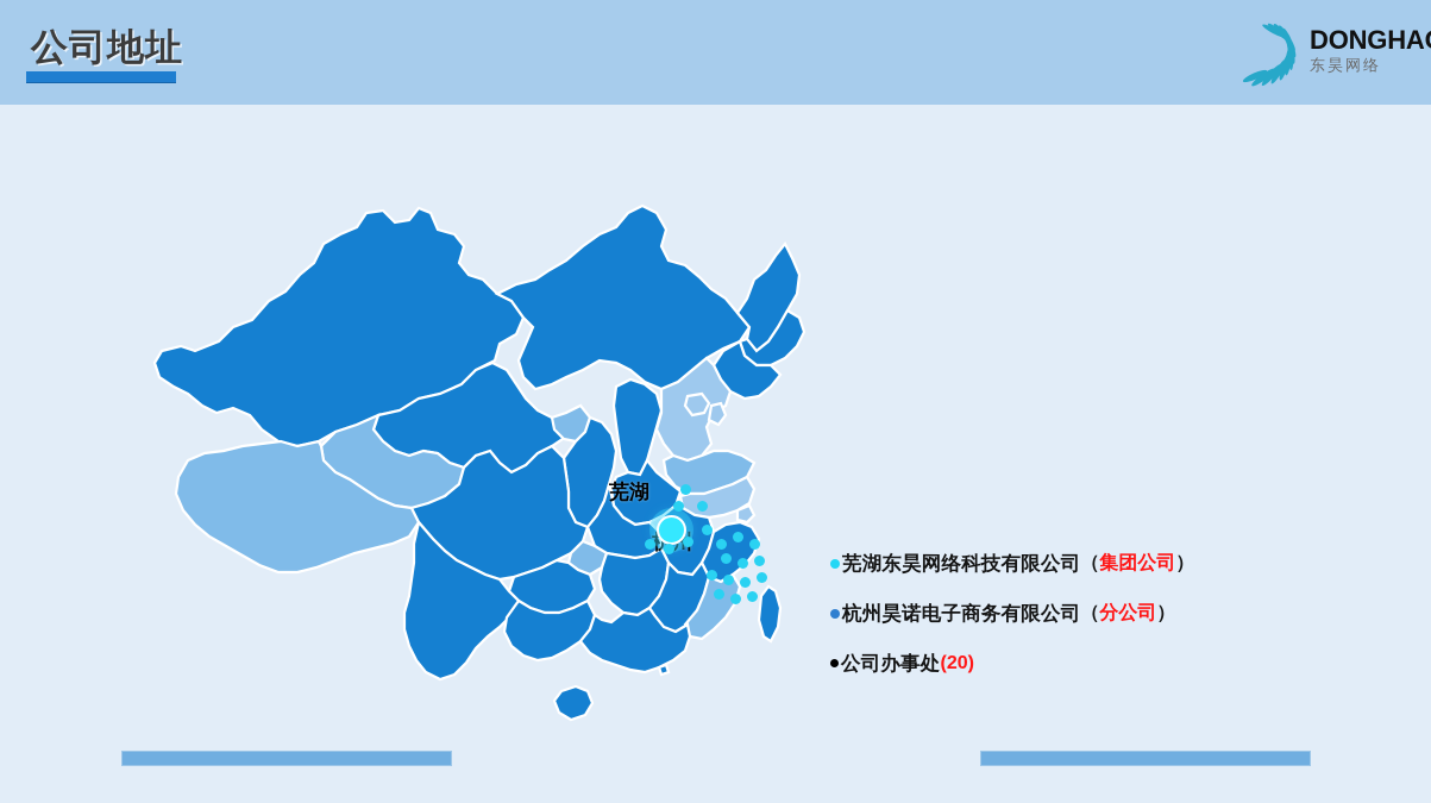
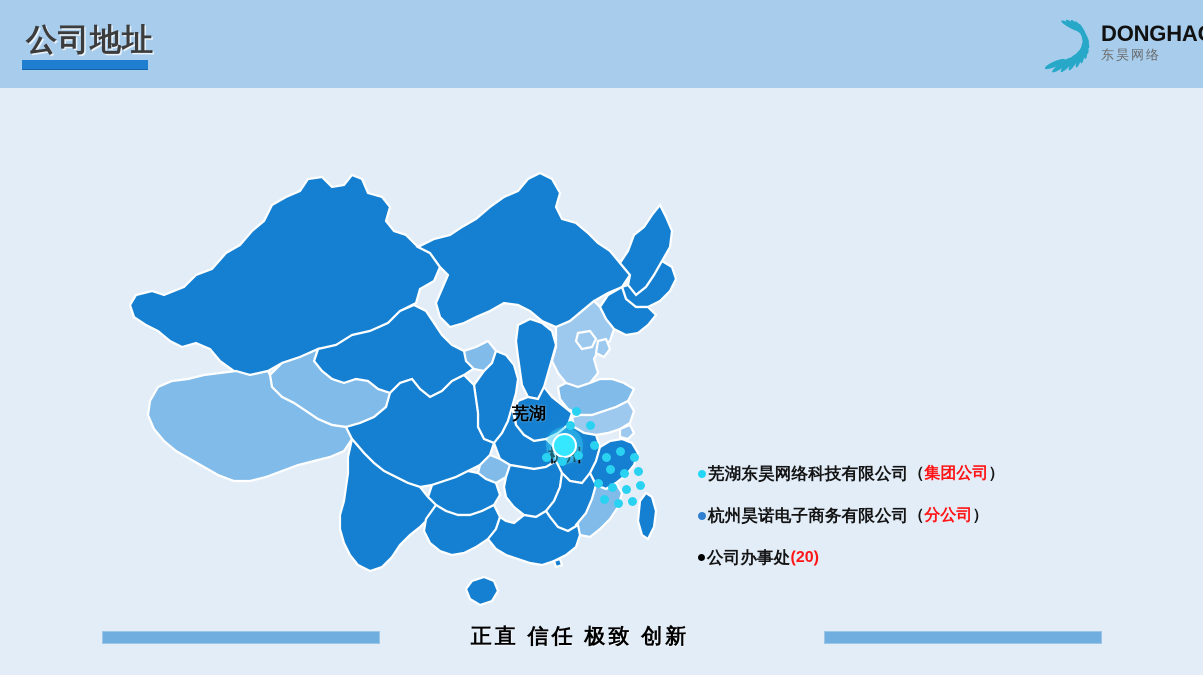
  公司地址
  DONGHA
  东昊网络
  芜湖
  芜湖东昊网络科技有限公司
  （
  集团公司
  ）
  杭州昊诺电子商务有限公司
  （
  分公司
  ）
  公司办事处
  (20)
+ 正直 信任 极致 创新
